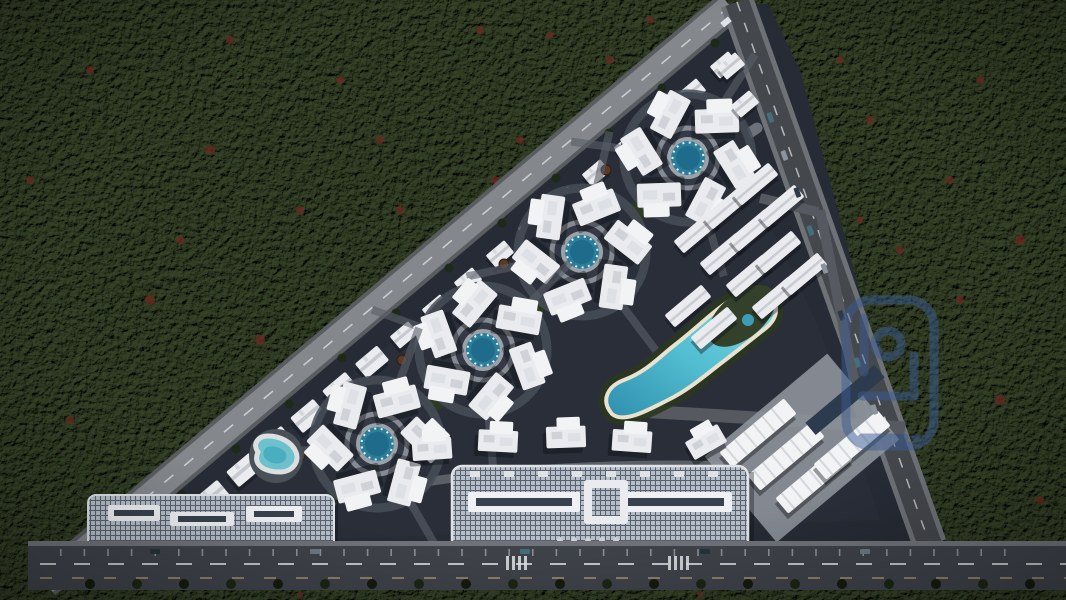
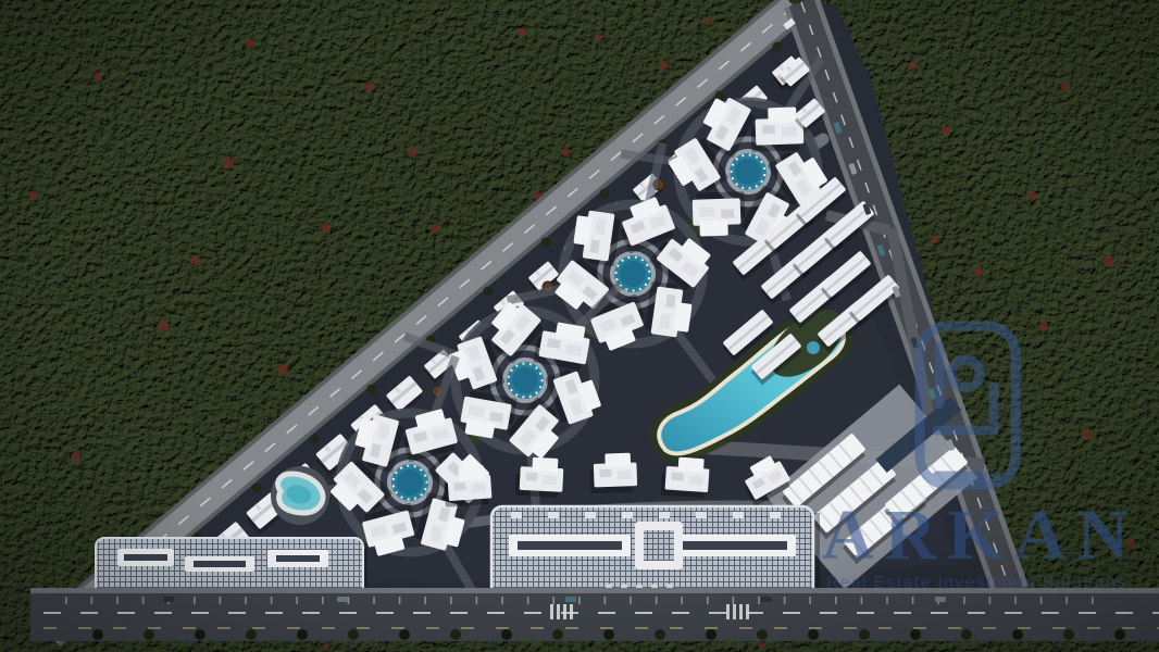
+ ARKAN
+ Real Estate Investment Solutions
